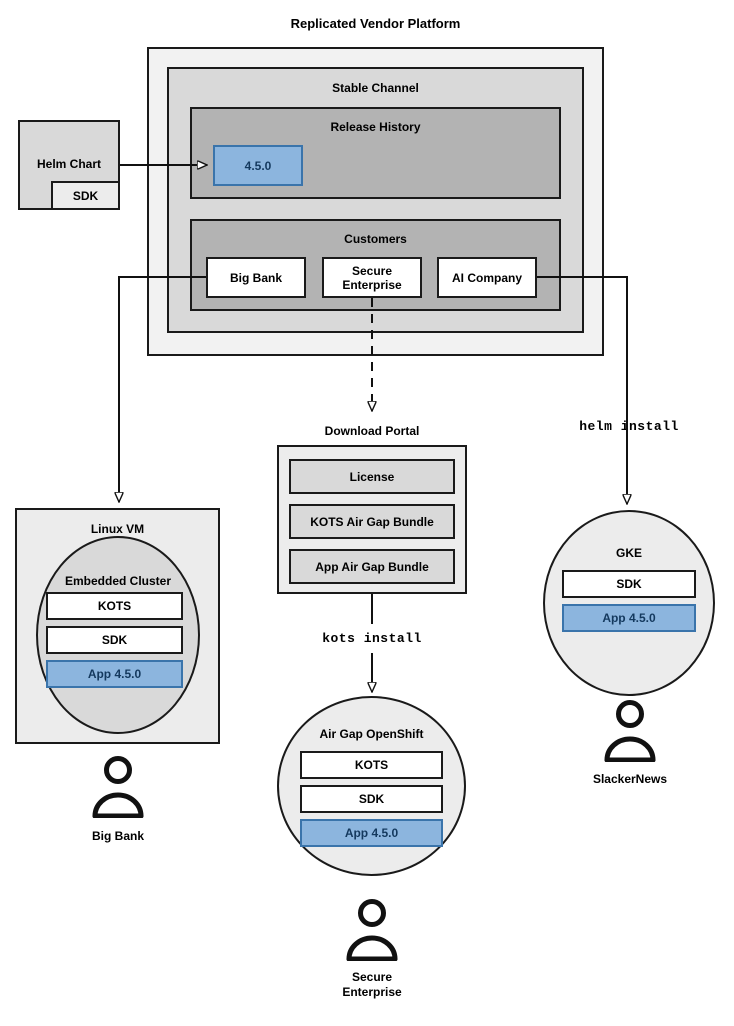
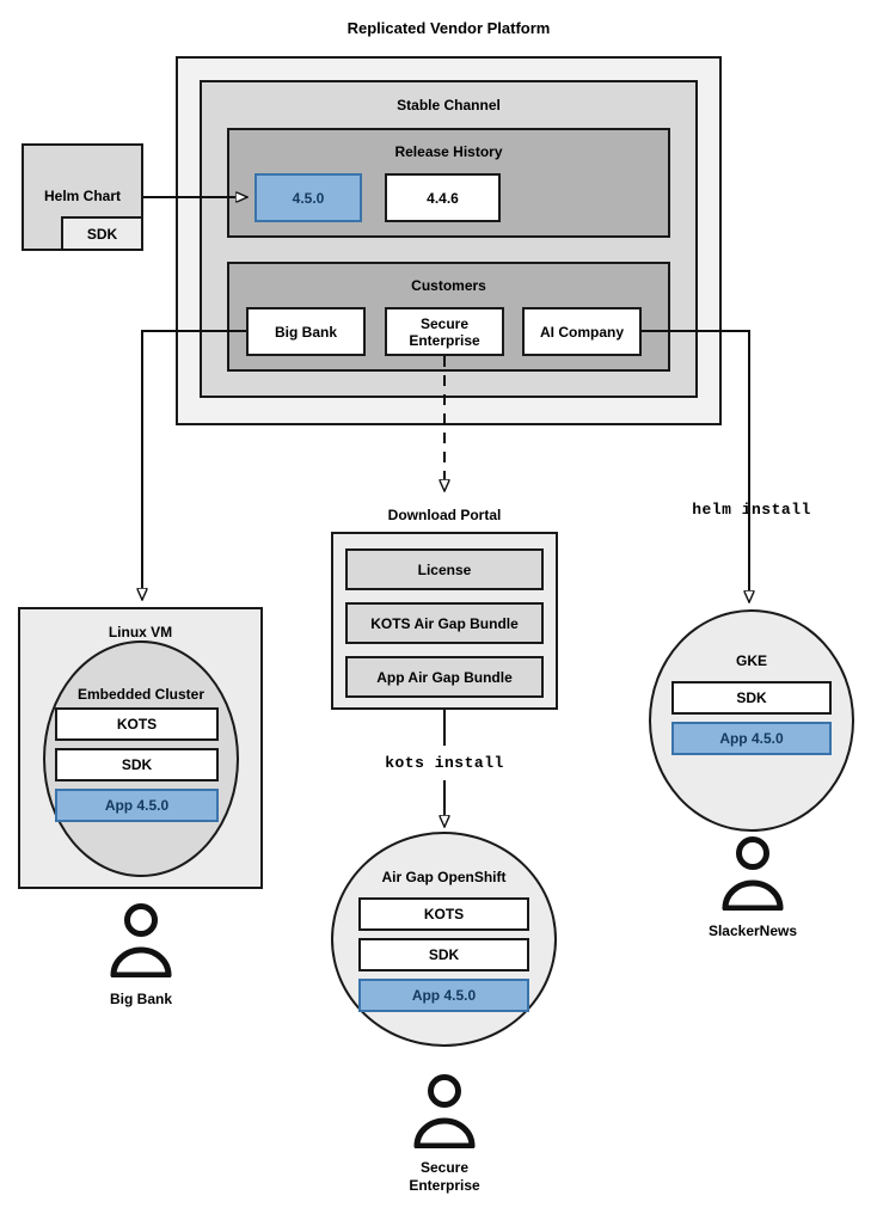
  Replicated Vendor Platform
  Stable Channel
  Release History
  4.5.0
+ 4.4.6
  Customers
  Big Bank
  Secure
  Enterprise
  AI Company
  Helm Chart
  SDK
  kots install
  helm install
  Download Portal
  License
  KOTS Air Gap Bundle
  App Air Gap Bundle
  Linux VM
  Embedded Cluster
  KOTS
  SDK
  App 4.5.0
  Air Gap OpenShift
  KOTS
  SDK
  App 4.5.0
  GKE
  SDK
  App 4.5.0
  Big Bank
  Secure
  Enterprise
  SlackerNews
